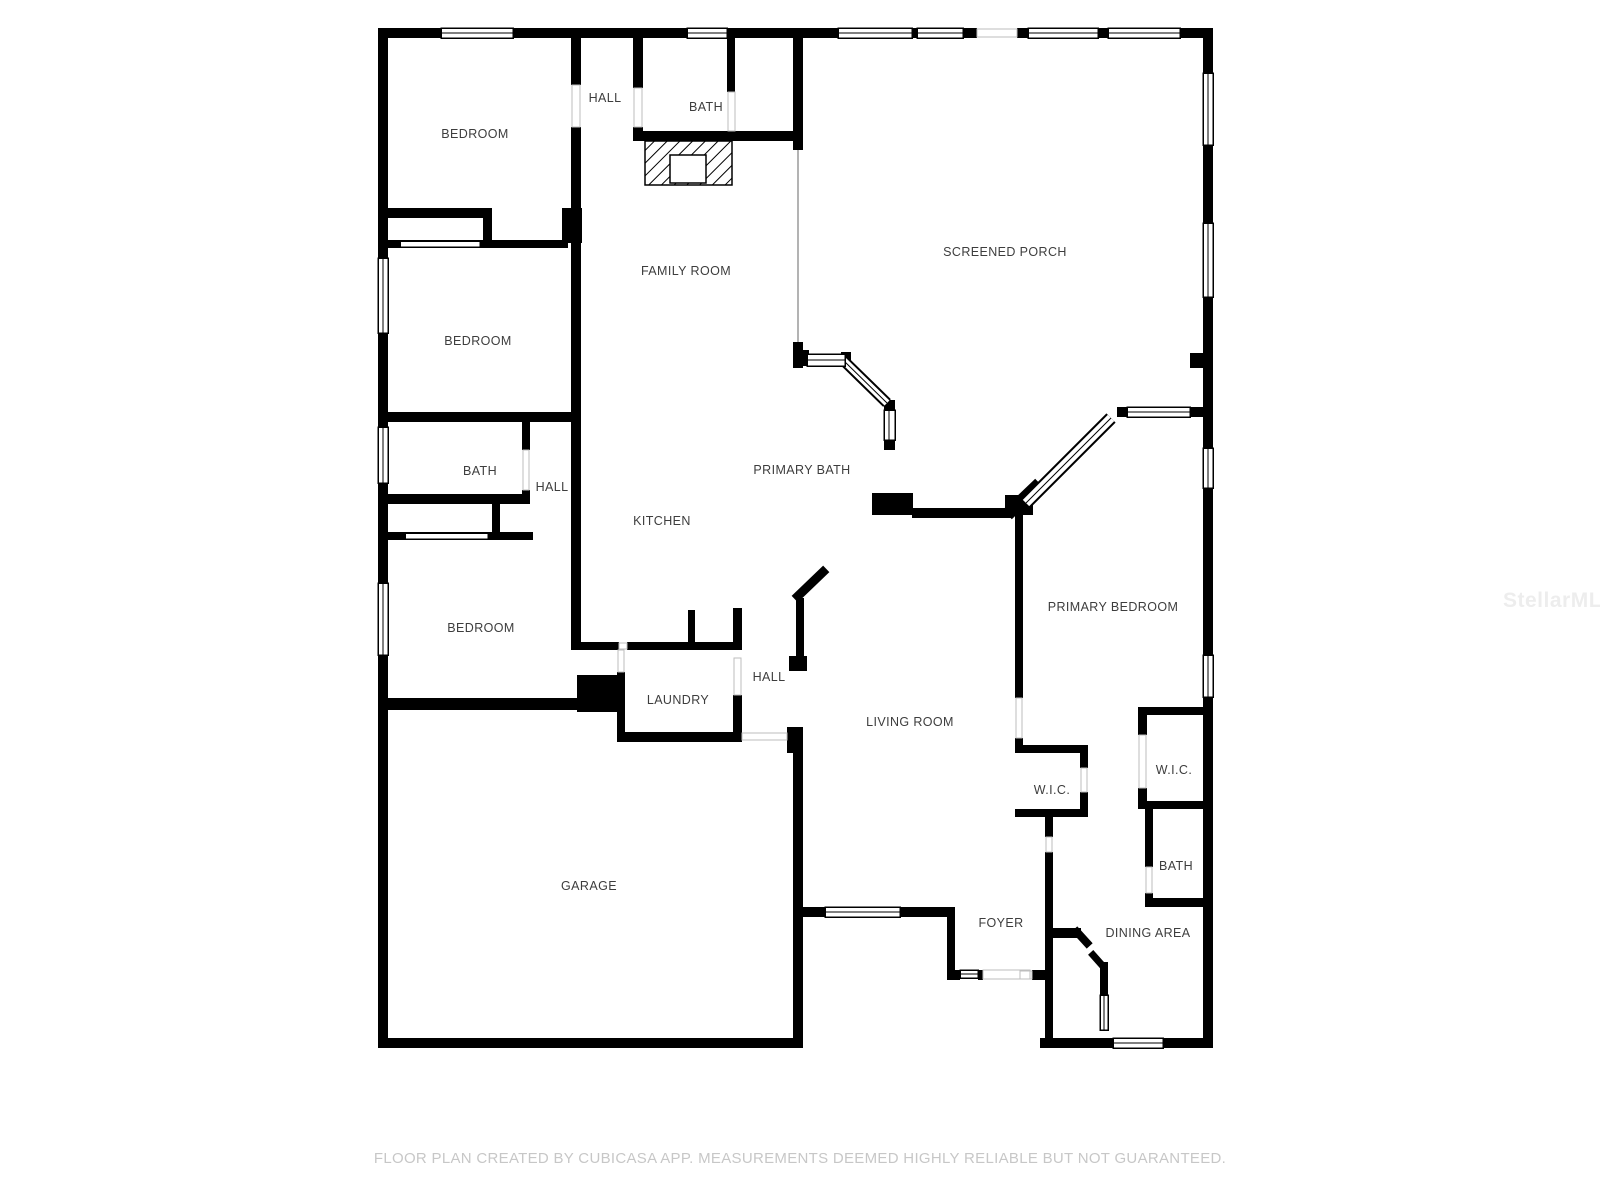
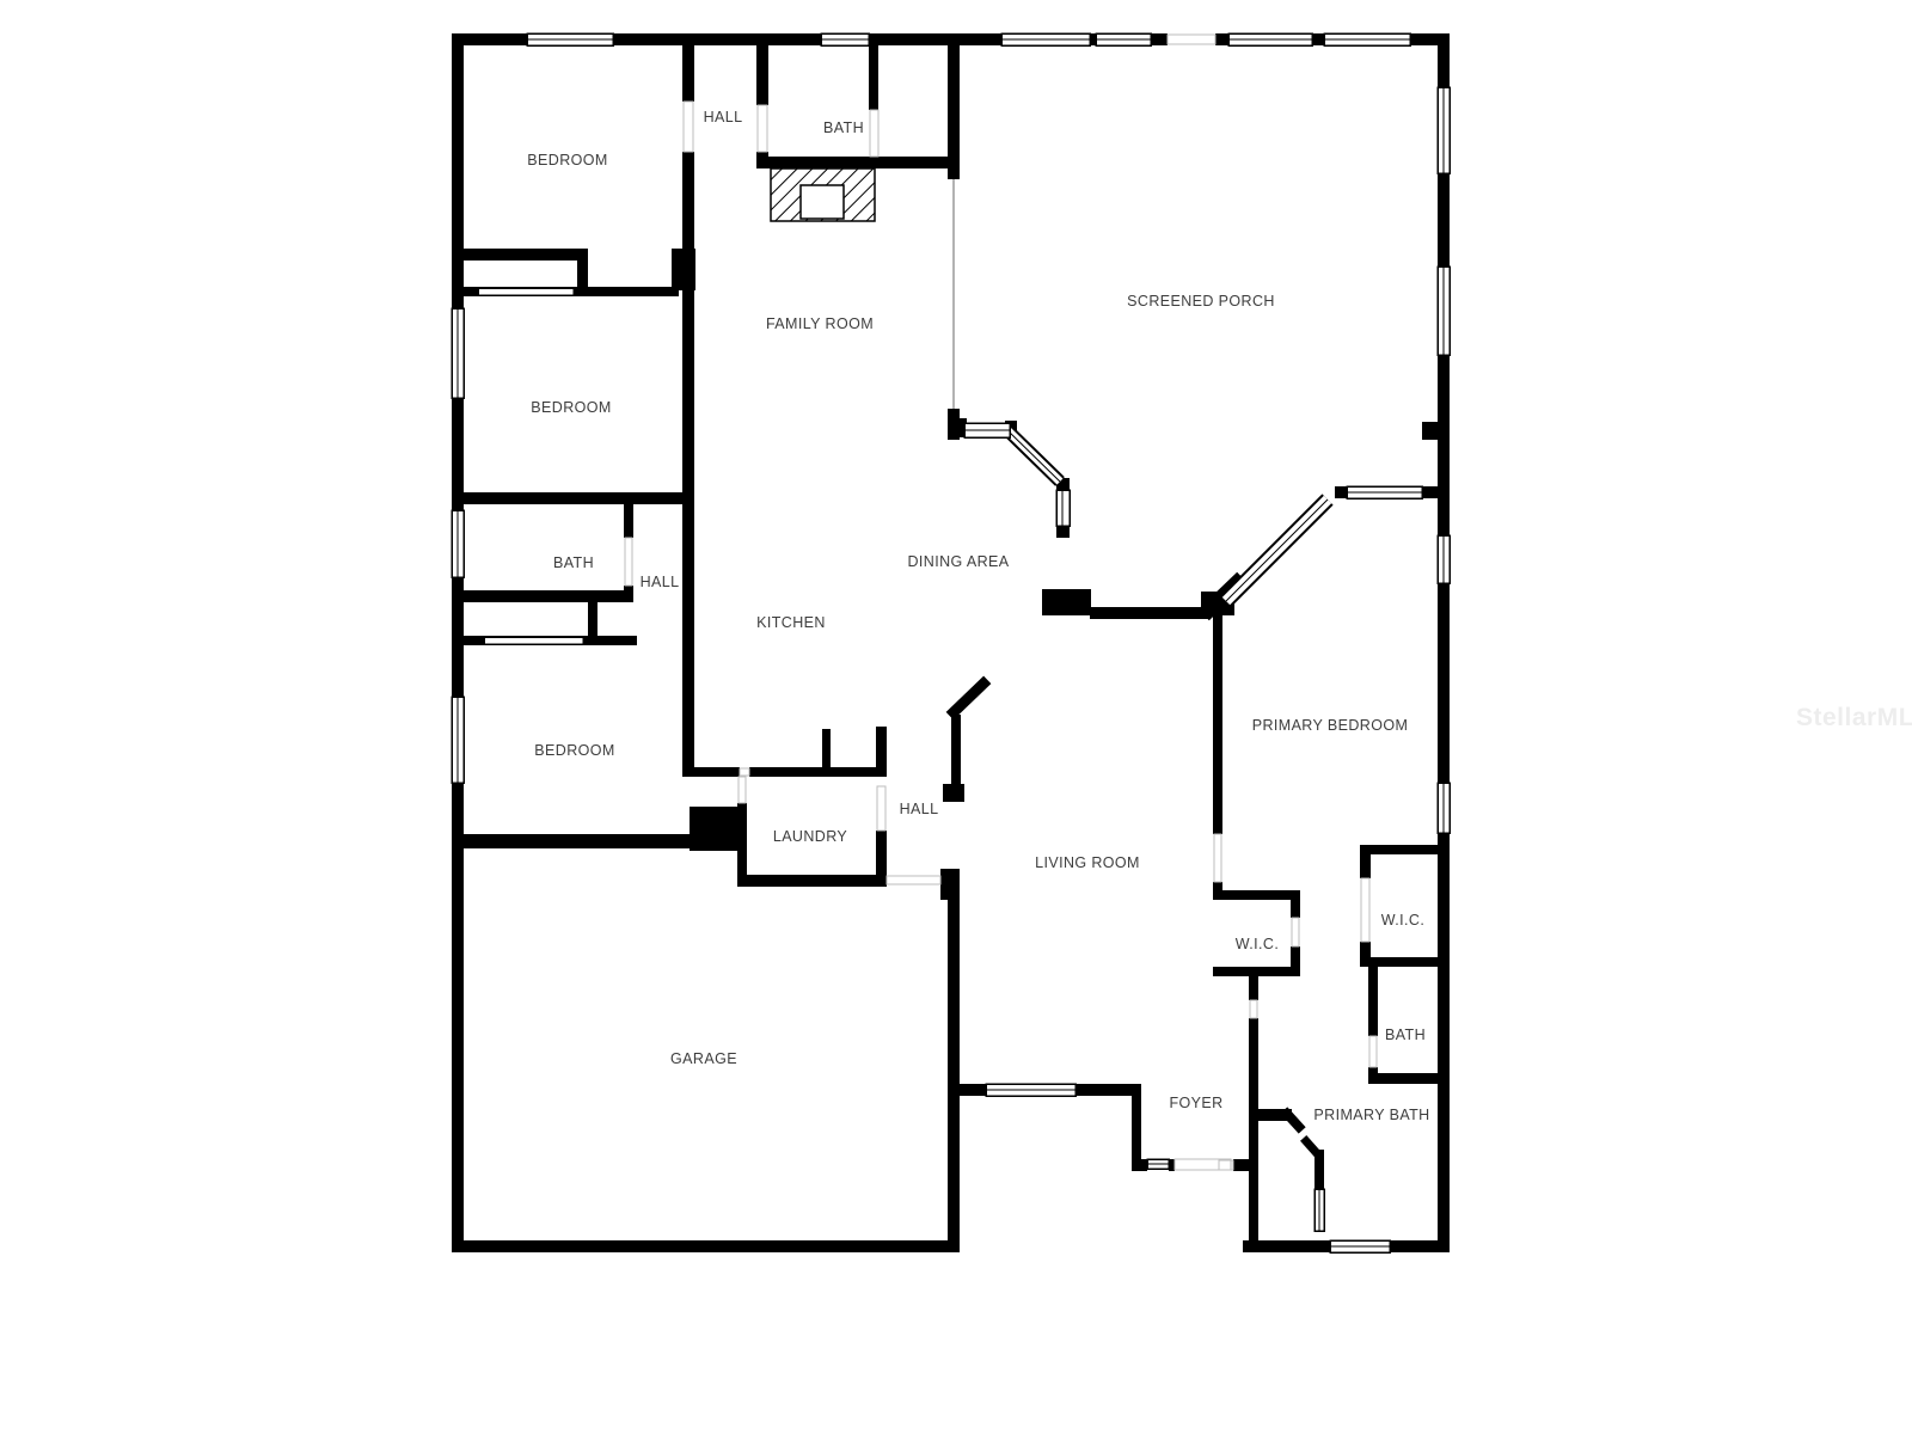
  BEDROOM
  HALL
  BATH
  FAMILY ROOM
  SCREENED PORCH
  BEDROOM
  BATH
  HALL
- PRIMARY BATH
+ DINING AREA
  KITCHEN
  BEDROOM
  PRIMARY BEDROOM
  LAUNDRY
  HALL
  LIVING ROOM
  W.I.C.
  W.I.C.
  GARAGE
  BATH
  FOYER
- DINING AREA
+ PRIMARY BATH
- FLOOR PLAN CREATED BY CUBICASA APP. MEASUREMENTS DEEMED HIGHLY RELIABLE BUT NOT GUARANTEED.
